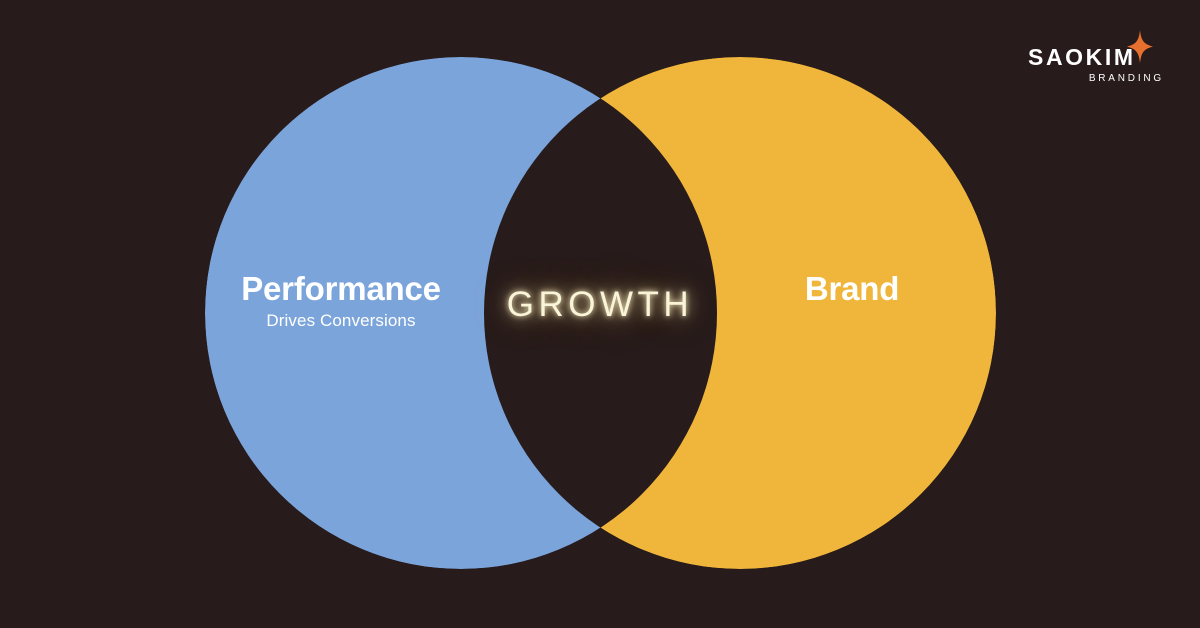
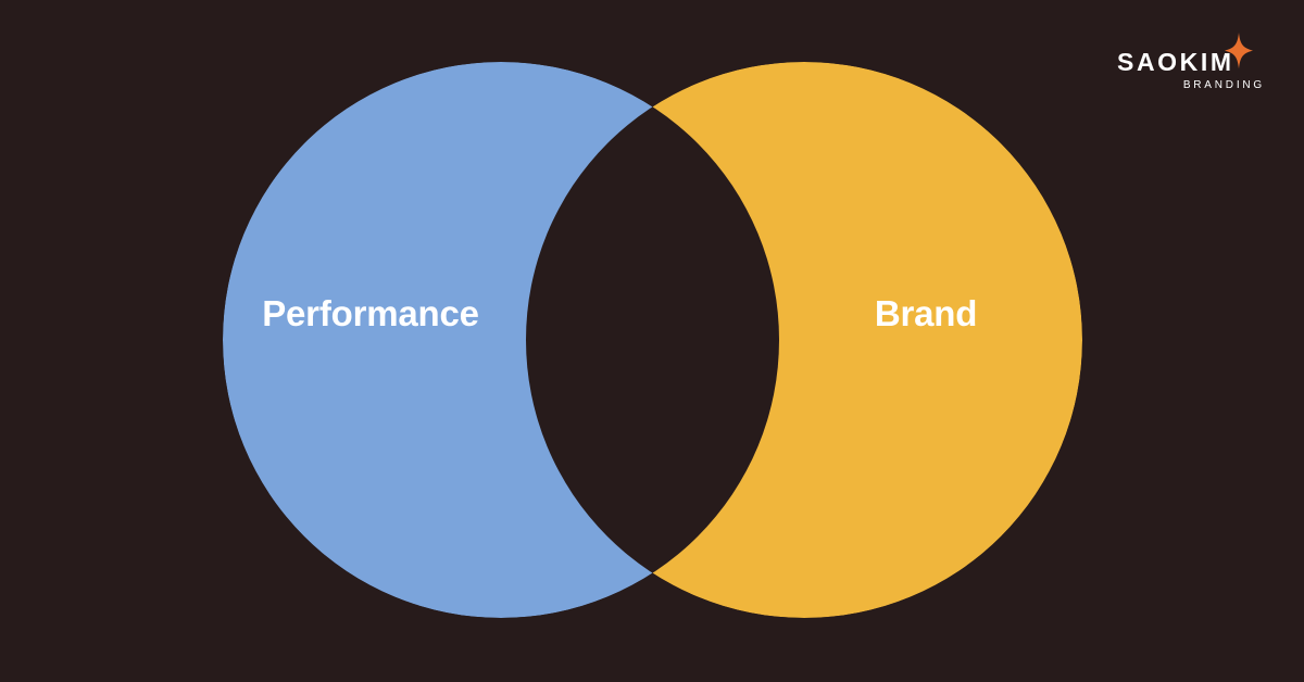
  Performance
- Drives Conversions
- GROWTH
  Brand
  SAOKIM
  BRANDING
